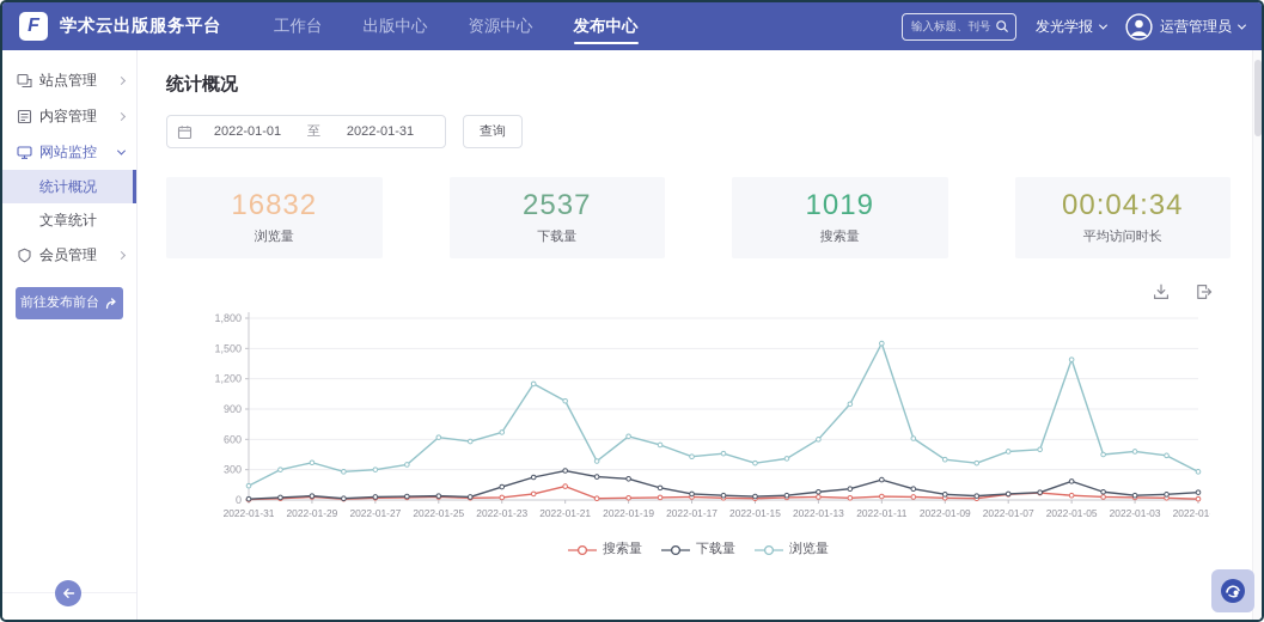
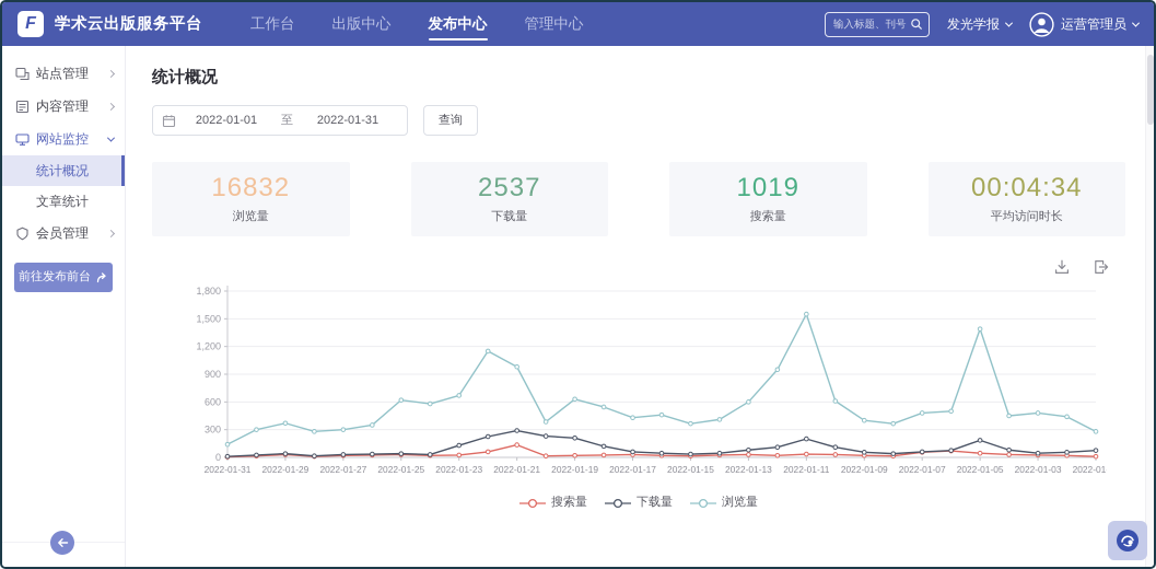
  F
  学术云出版服务平台
  工作台
  出版中心
- 资源中心
  发布中心
+ 管理中心
  输入标题、刊号
  发光学报
  运营管理员
  站点管理
  内容管理
  网站监控
  统计概况
  文章统计
  会员管理
  前往发布前台
  统计概况
  2022-01-01
  至
  2022-01-31
  查询
  16832
  浏览量
  2537
  下载量
  1019
  搜索量
  00:04:34
  平均访问时长
  0
  300
  600
  900
  1,200
  1,500
  1,800
  2022-01-31
  2022-01-29
  2022-01-27
  2022-01-25
  2022-01-23
  2022-01-21
  2022-01-19
  2022-01-17
  2022-01-15
  2022-01-13
  2022-01-11
  2022-01-09
  2022-01-07
  2022-01-05
  2022-01-03
  2022-01
  搜索量
  下载量
  浏览量
